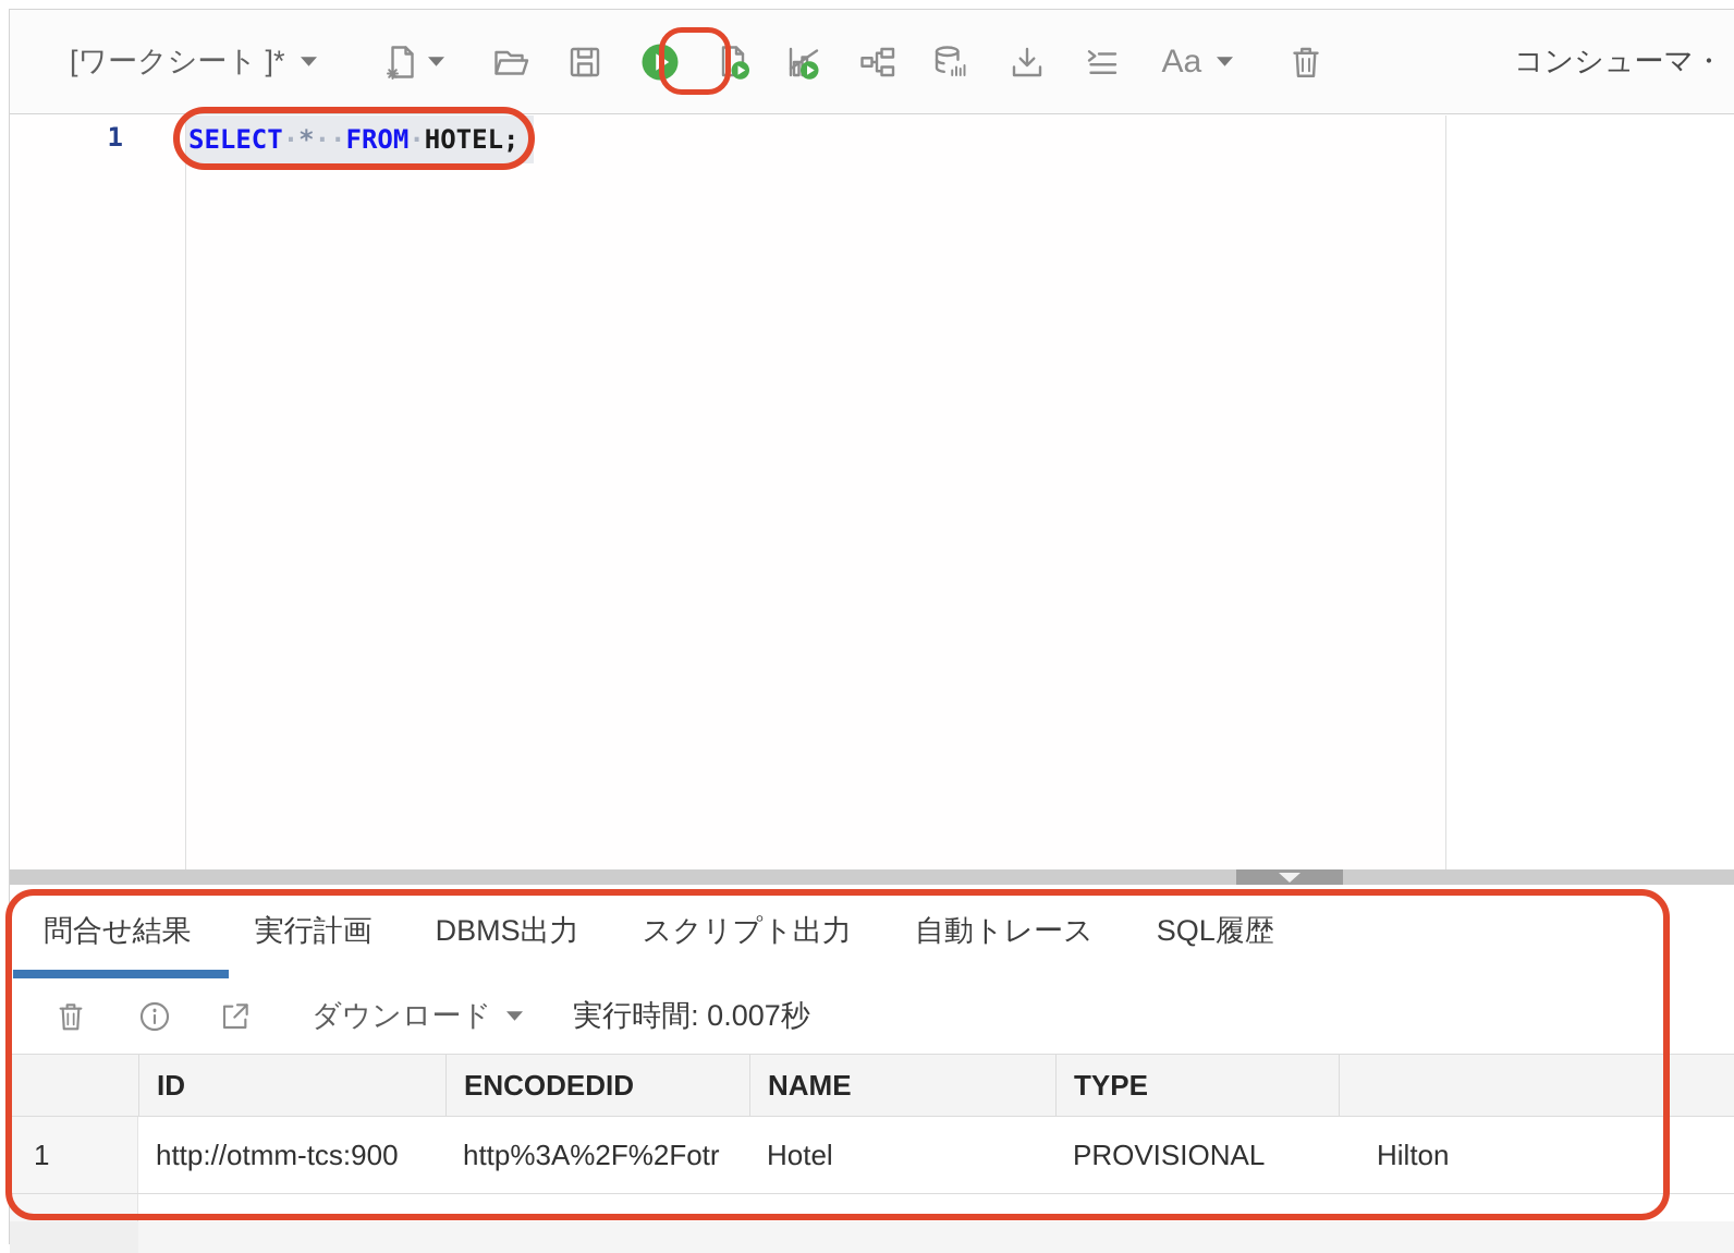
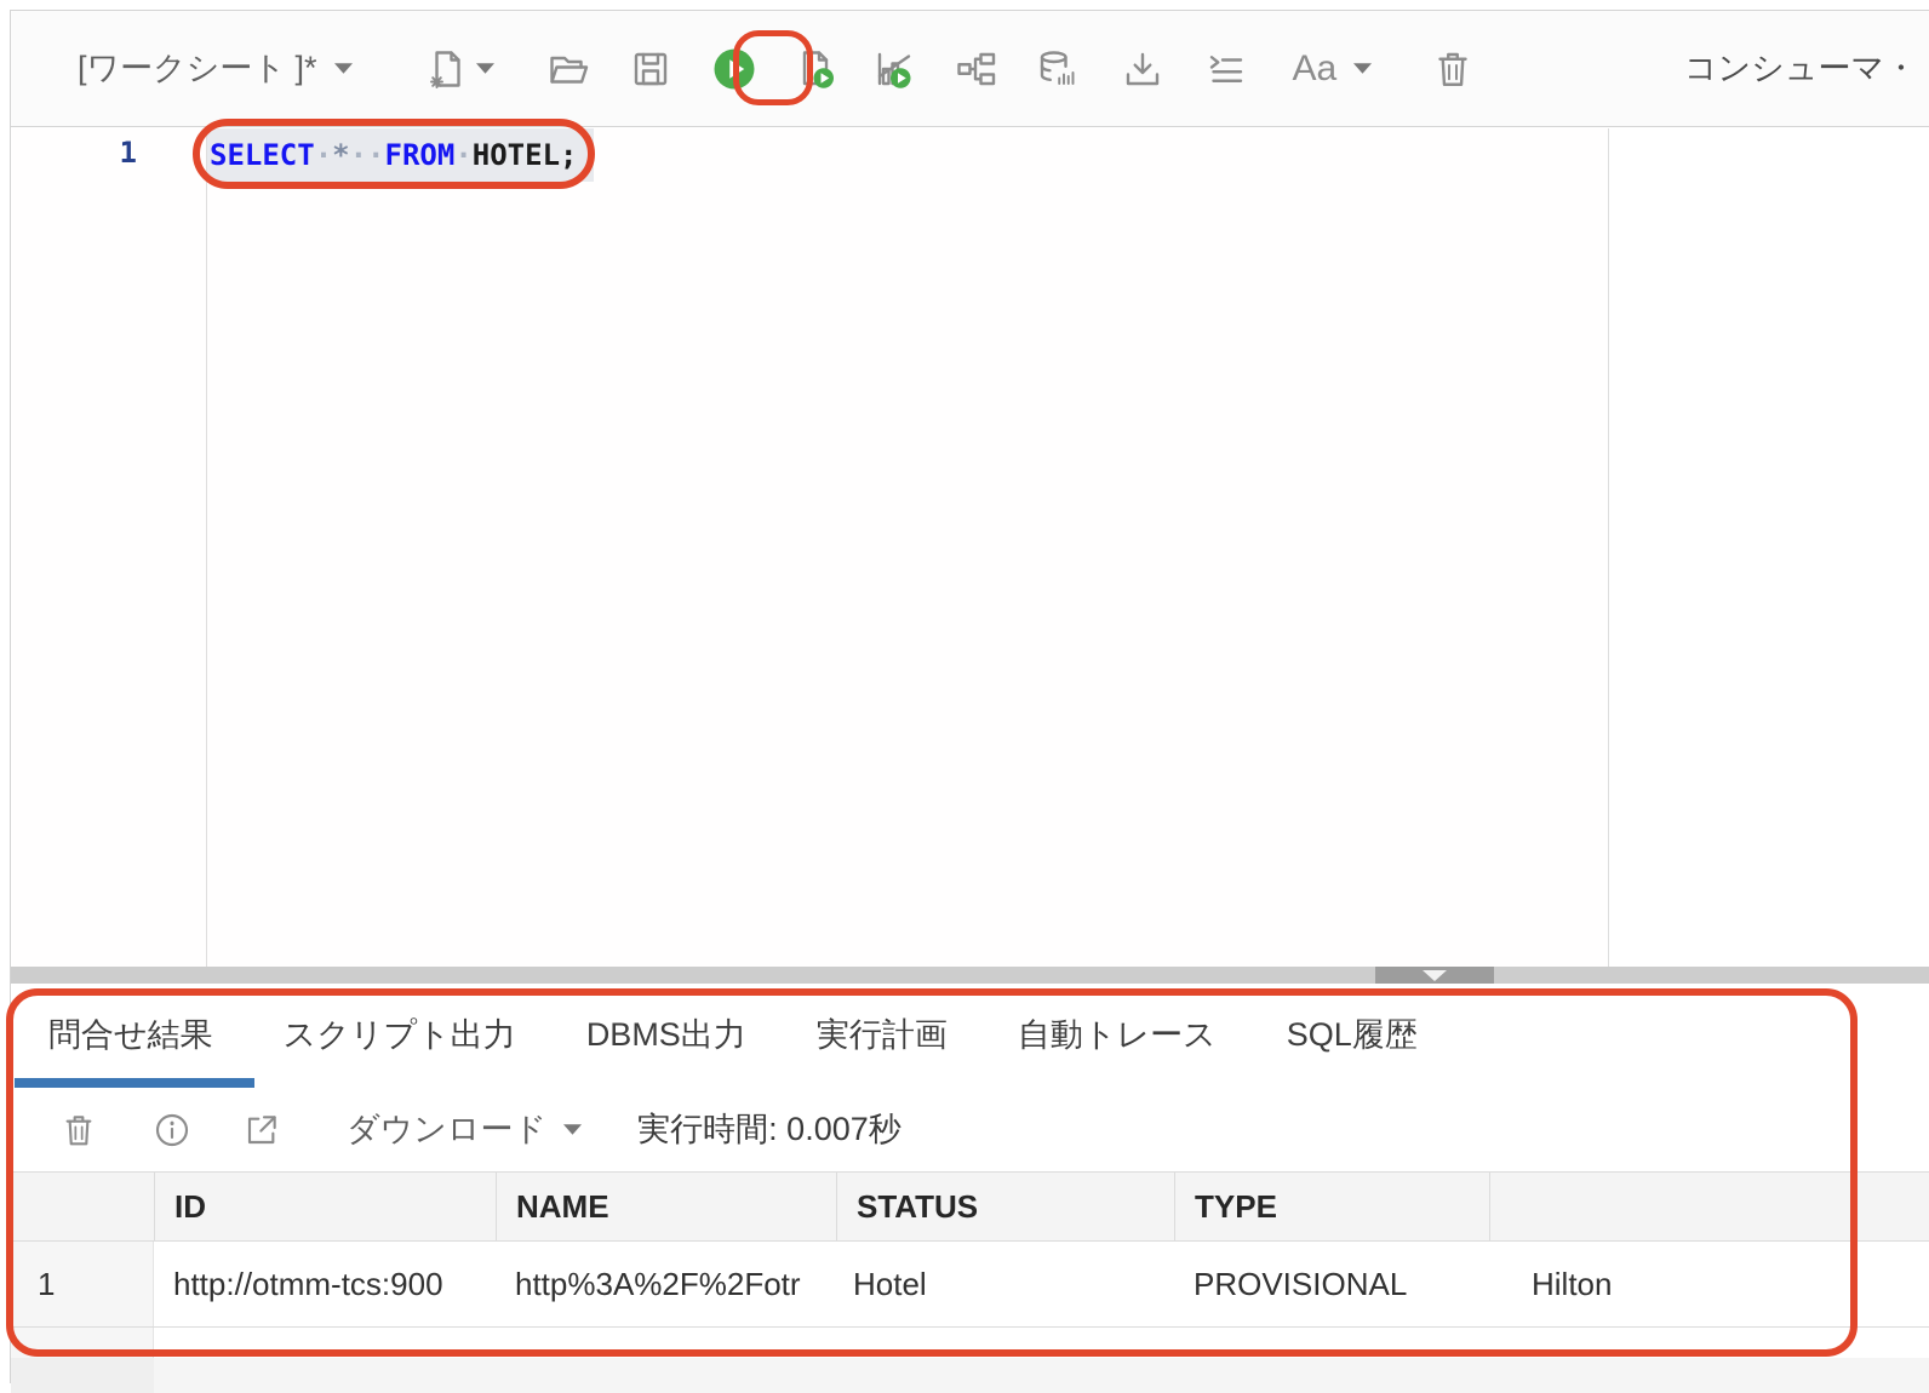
  [ワークシート ]*
  Aa
  コンシューマ・
  1
  SELECT
  ·
  *
  ··
  FROM
  ·
  HOTEL;
  問合せ結果
- 実行計画
+ スクリプト出力
  DBMS出力
- スクリプト出力
+ 実行計画
  自動トレース
  SQL履歴
  ダウンロード
  実行時間: 0.007秒
  ID
- ENCODEDID
  NAME
+ STATUS
  TYPE
  1
  http://otmm-tcs:900
  http%3A%2F%2Fotr
  Hotel
  PROVISIONAL
  Hilton
